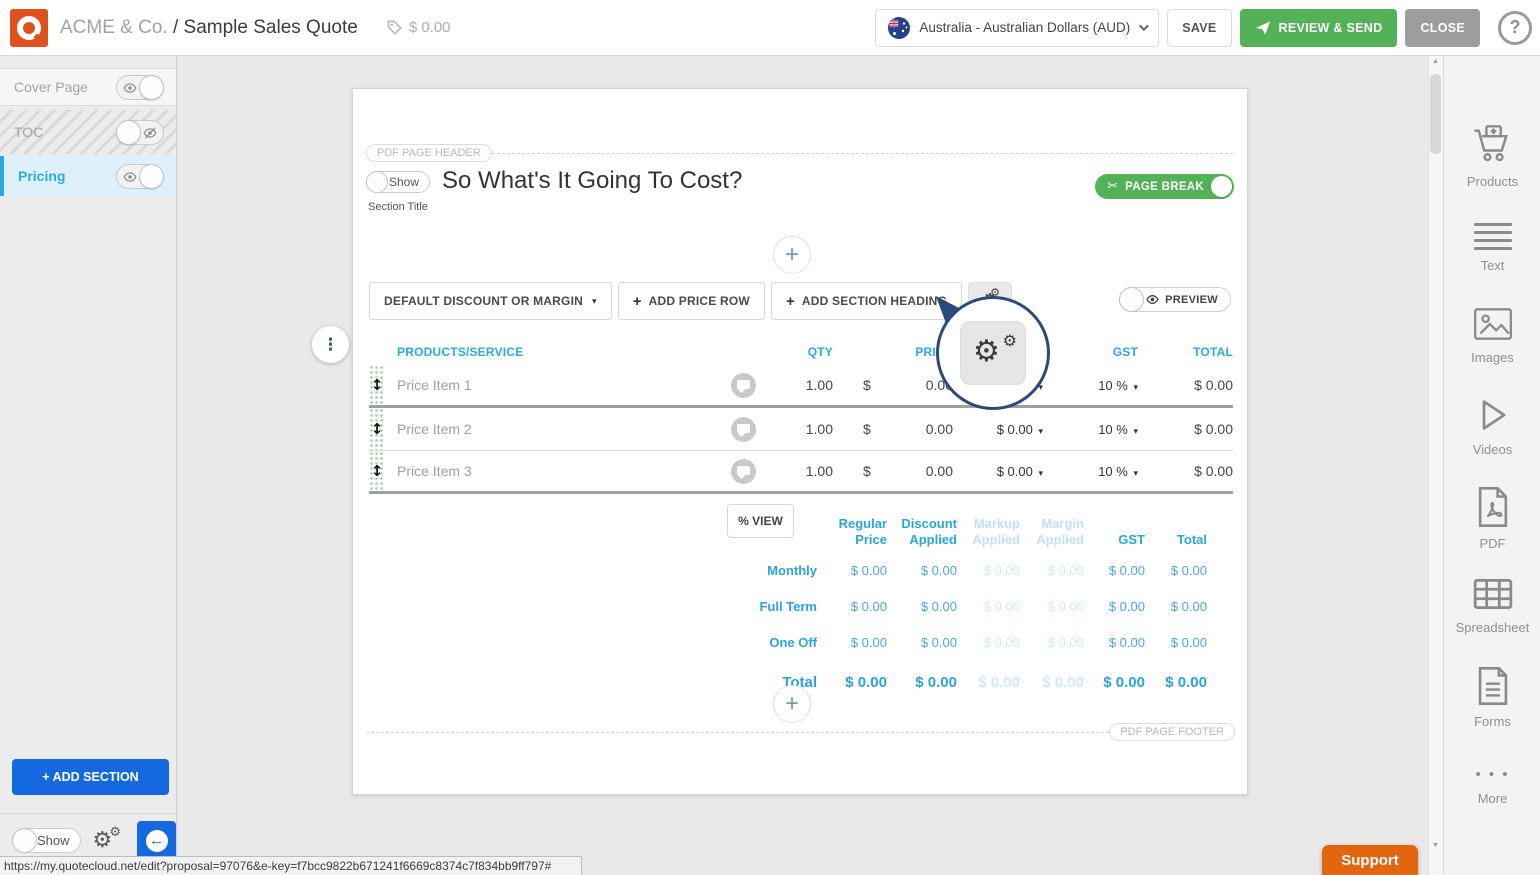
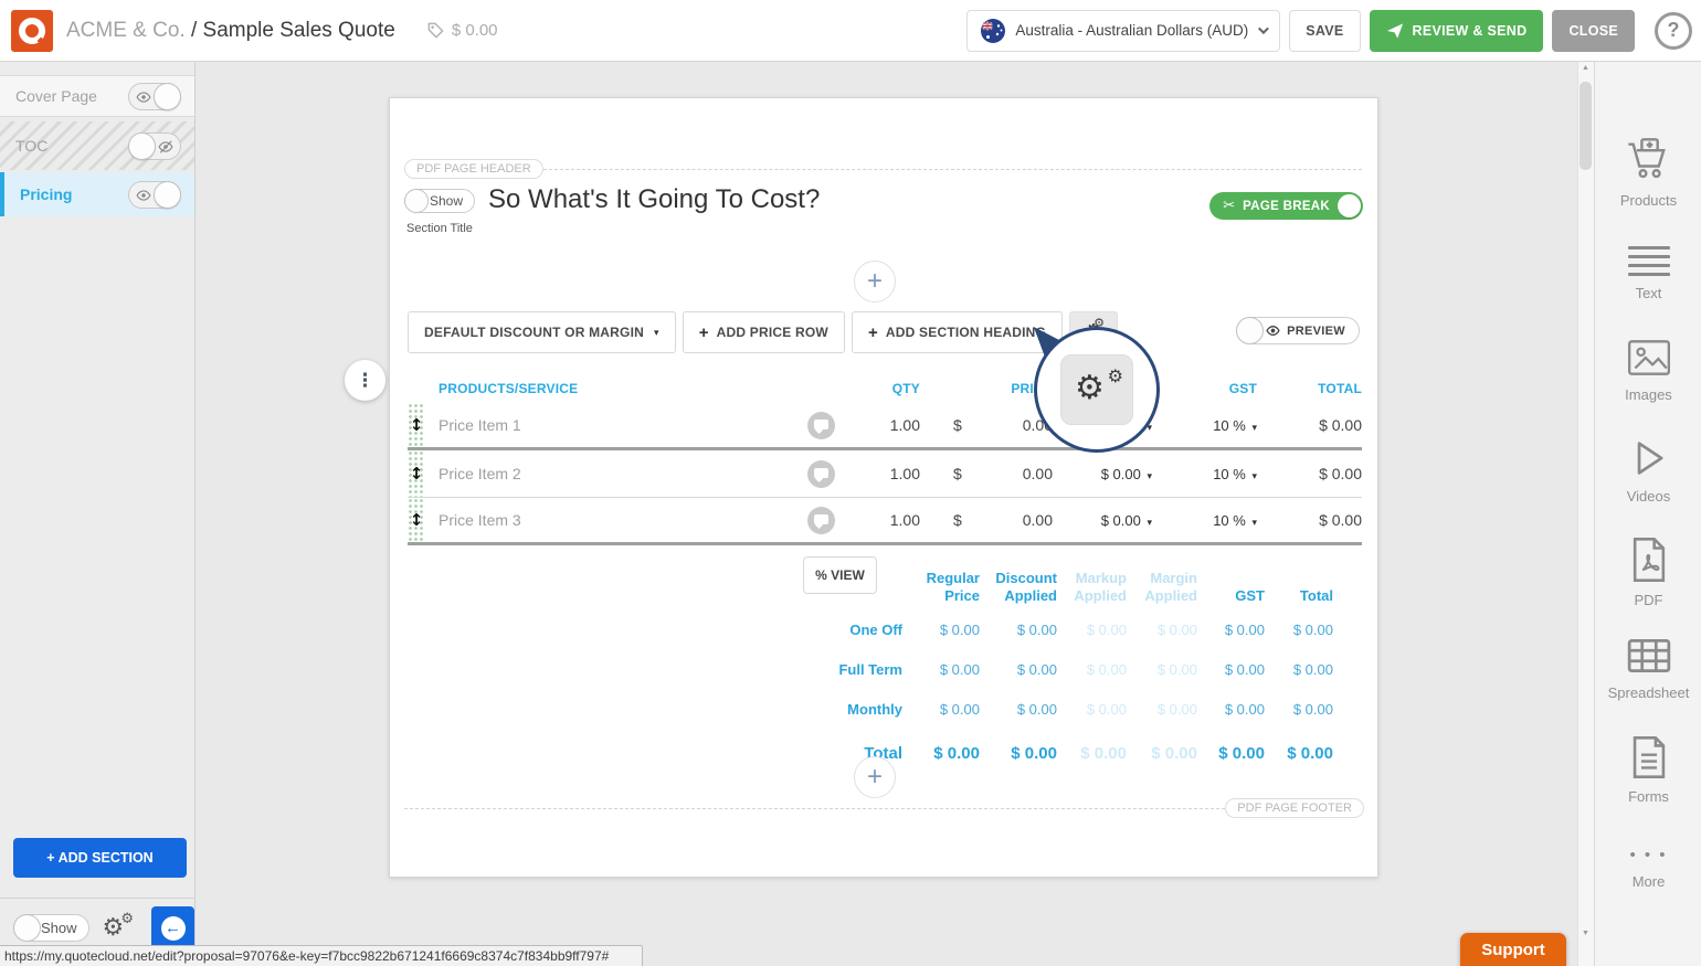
  ACME & Co. / Sample Sales Quote
  $ 0.00
  Australia - Australian Dollars (AUD)
  SAVE
  REVIEW & SEND
  CLOSE
  ?
  Cover Page
  TOC
  Pricing
  + ADD SECTION
  Show
  ⚙
  ⚙
  ←
  PDF PAGE HEADER
  Show
  So What's It Going To Cost?
  Section Title
  ✂
  PAGE BREAK
  +
  DEFAULT DISCOUNT OR MARGIN
  ▾
  +
  ADD PRICE ROW
  +
  ADD SECTION HEADIN
  ⚙
  PREVIEW
  PRODUCTS/SERVICE
  QTY
  GST
  TOTAL
  ↕
  Price Item 1
  1.00
  $
  0.0
  10 % ▾
  $ 0.00
  ↕
  Price Item 2
  1.00
  $
  0.00
  $ 0.00 ▾
  10 % ▾
  $ 0.00
  ↕
  Price Item 3
  1.00
  $
  0.00
  $ 0.00 ▾
  10 % ▾
  $ 0.00
  % VIEW
  Regular Price
  Discount Applied
  Markup Applied
  Margin Applied
  GST
  Total
- Monthly
+ One Off
  $ 0.00
  $ 0.00
  $ 0.00
  $ 0.00
  $ 0.00
  $ 0.00
  Full Term
  $ 0.00
  $ 0.00
  $ 0.00
  $ 0.00
  $ 0.00
  $ 0.00
- One Off
+ Monthly
  $ 0.00
  $ 0.00
  $ 0.00
  $ 0.00
  $ 0.00
  $ 0.00
  Total
  $ 0.00
  $ 0.00
  $ 0.00
  $ 0.00
  $ 0.00
  $ 0.00
  +
  PDF PAGE FOOTER
  ⋮
  ⚙
  ⚙
  Products
  Text
  Images
  Videos
  PDF
  Spreadsheet
  Forms
  • • •
  More
  Support
  https://my.quotecloud.net/edit?proposal=97076&e-key=f7bcc9822b671241f6669c8374c7f834bb9ff797#
